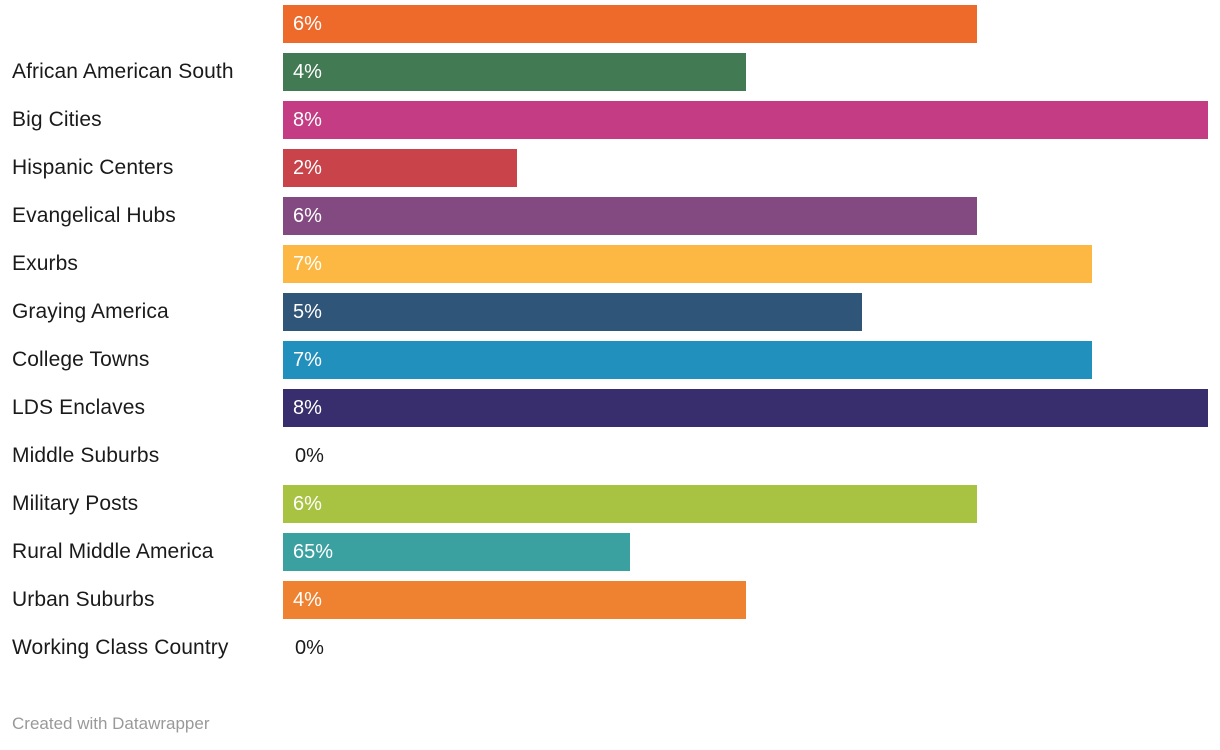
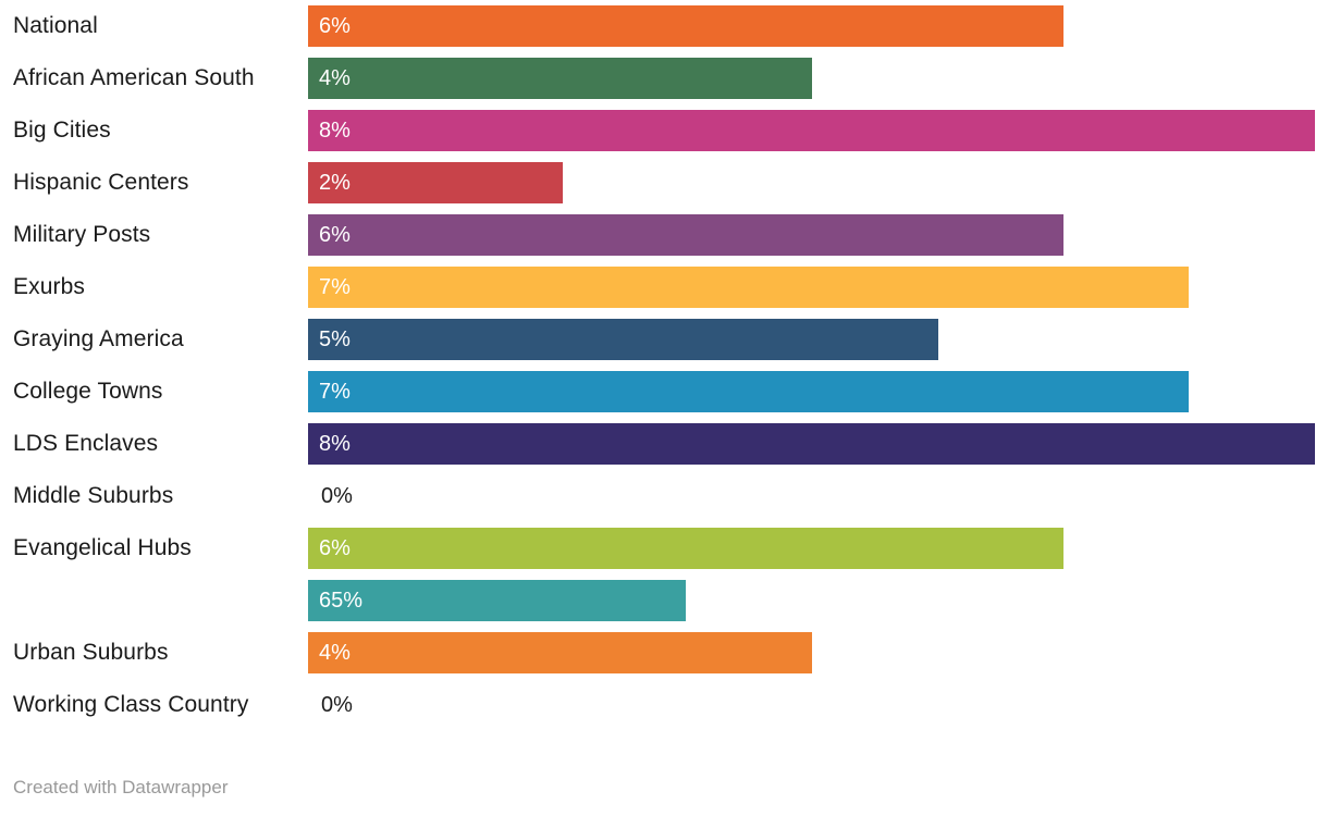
+ National
  6%
  African American South
  4%
  Big Cities
  8%
  Hispanic Centers
  2%
- Evangelical Hubs
+ Military Posts
  6%
  Exurbs
  7%
  Graying America
  5%
  College Towns
  7%
  LDS Enclaves
  8%
  Middle Suburbs
  0%
- Military Posts
+ Evangelical Hubs
  6%
- Rural Middle America
  65%
  Urban Suburbs
  4%
  Working Class Country
  0%
  Created with Datawrapper
